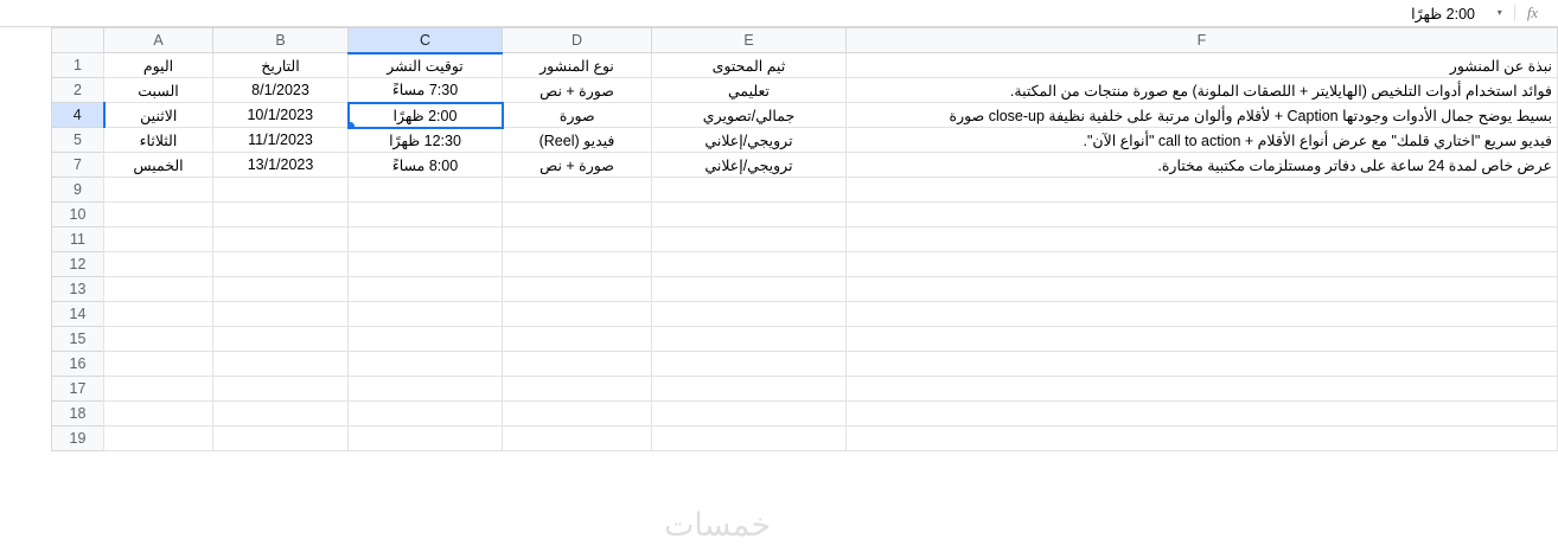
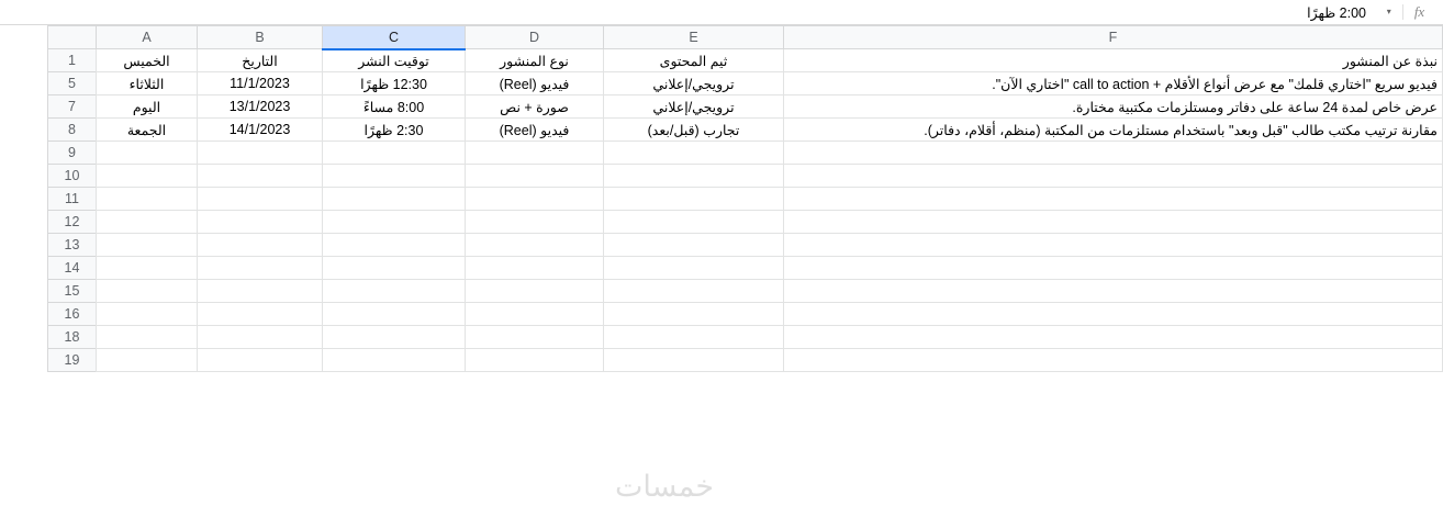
  ▾
  fx
  2:00 ظهرًا
  F	E	D	C	B	A
- نبذة عن المنشور	ثيم المحتوى	نوع المنشور	توقيت النشر	التاريخ	اليوم	1
+ نبذة عن المنشور	ثيم المحتوى	نوع المنشور	توقيت النشر	التاريخ	الخميس	1
- فوائد استخدام أدوات التلخيص (الهايلايتر + اللصقات الملونة) مع صورة منتجات من المكتبة.	تعليمي	صورة + نص	7:30 مساءً	8/1/2023	السبت	2
- بسيط يوضح جمال الأدوات وجودتها Caption + لأقلام وألوان مرتبة على خلفية نظيفة close-up صورة	جمالي/تصويري	صورة	2:00 ظهرًا	10/1/2023	الاثنين	4
- فيديو سريع "اختاري قلمك" مع عرض أنواع الأقلام + call to action "أنواع الآن".	ترويجي/إعلاني	فيديو (Reel)	12:30 ظهرًا	11/1/2023	الثلاثاء	5
+ فيديو سريع "اختاري قلمك" مع عرض أنواع الأقلام + call to action "اختاري الآن".	ترويجي/إعلاني	فيديو (Reel)	12:30 ظهرًا	11/1/2023	الثلاثاء	5
- عرض خاص لمدة 24 ساعة على دفاتر ومستلزمات مكتبية مختارة.	ترويجي/إعلاني	صورة + نص	8:00 مساءً	13/1/2023	الخميس	7
+ عرض خاص لمدة 24 ساعة على دفاتر ومستلزمات مكتبية مختارة.	ترويجي/إعلاني	صورة + نص	8:00 مساءً	13/1/2023	اليوم	7
+ مقارنة ترتيب مكتب طالب "قبل وبعد" باستخدام مستلزمات من المكتبة (منظم، أقلام، دفاتر).	تجارب (قبل/بعد)	فيديو (Reel)	2:30 ظهرًا	14/1/2023	الجمعة	8
  						9
  						10
  						11
  						12
  						13
  						14
  						15
  						16
- 						17
  						18
  						19
  خمسات
